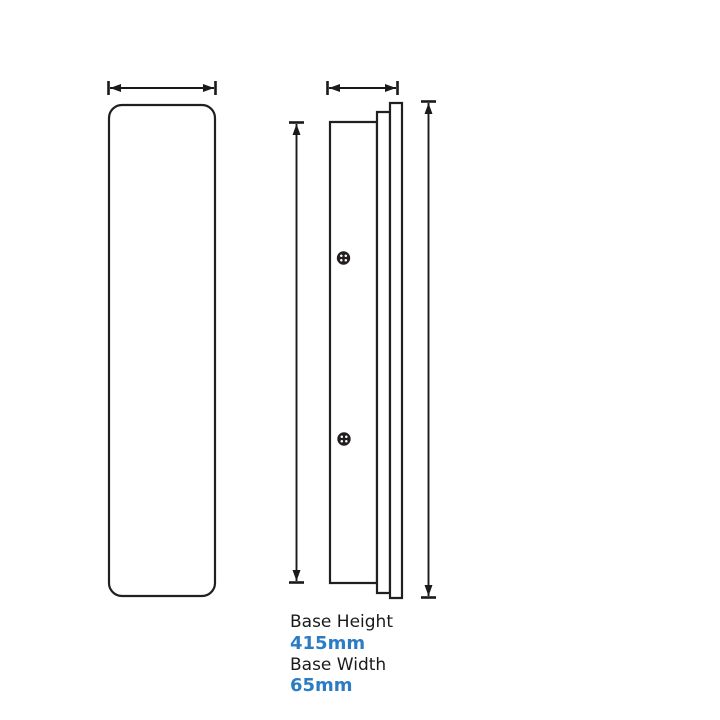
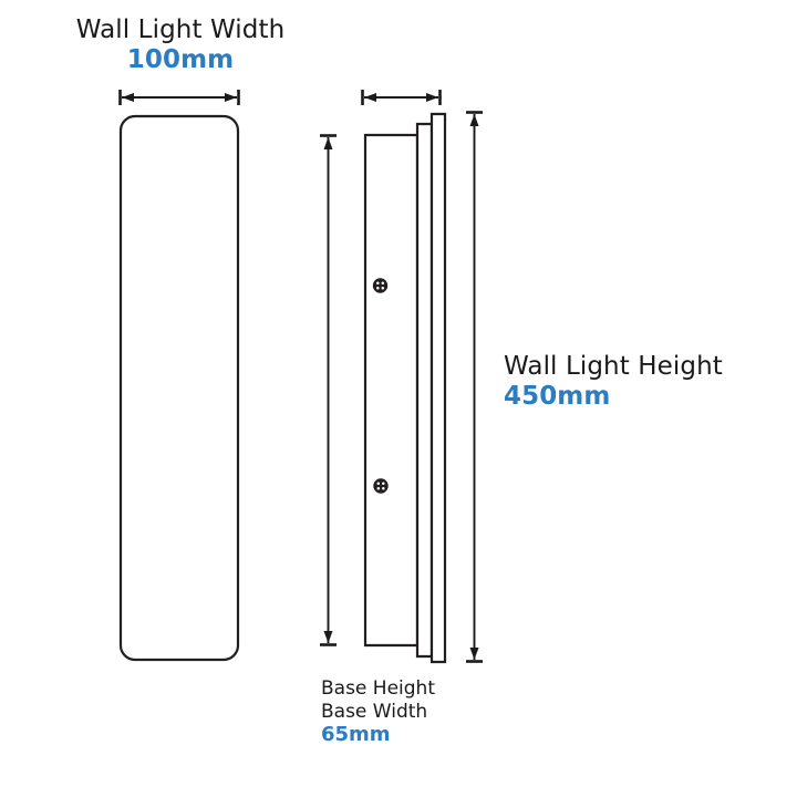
+ Wall Light Width
+ 100mm
+ Wall Light Height
+ 450mm
  Base Height
- 415mm
  Base Width
  65mm
